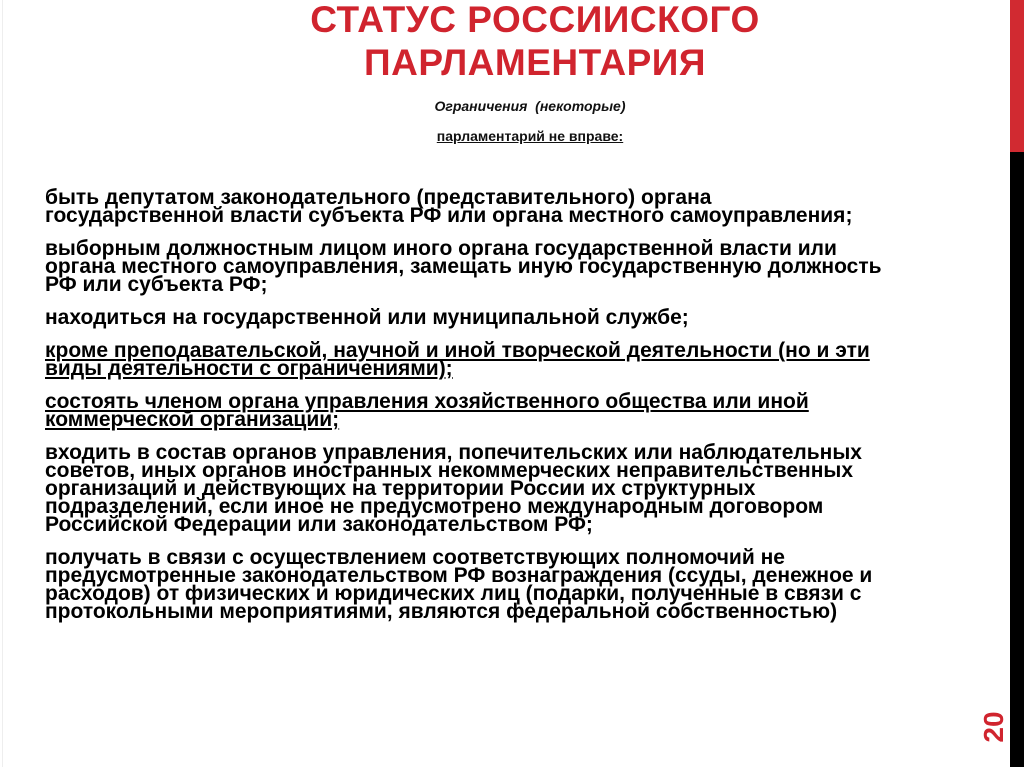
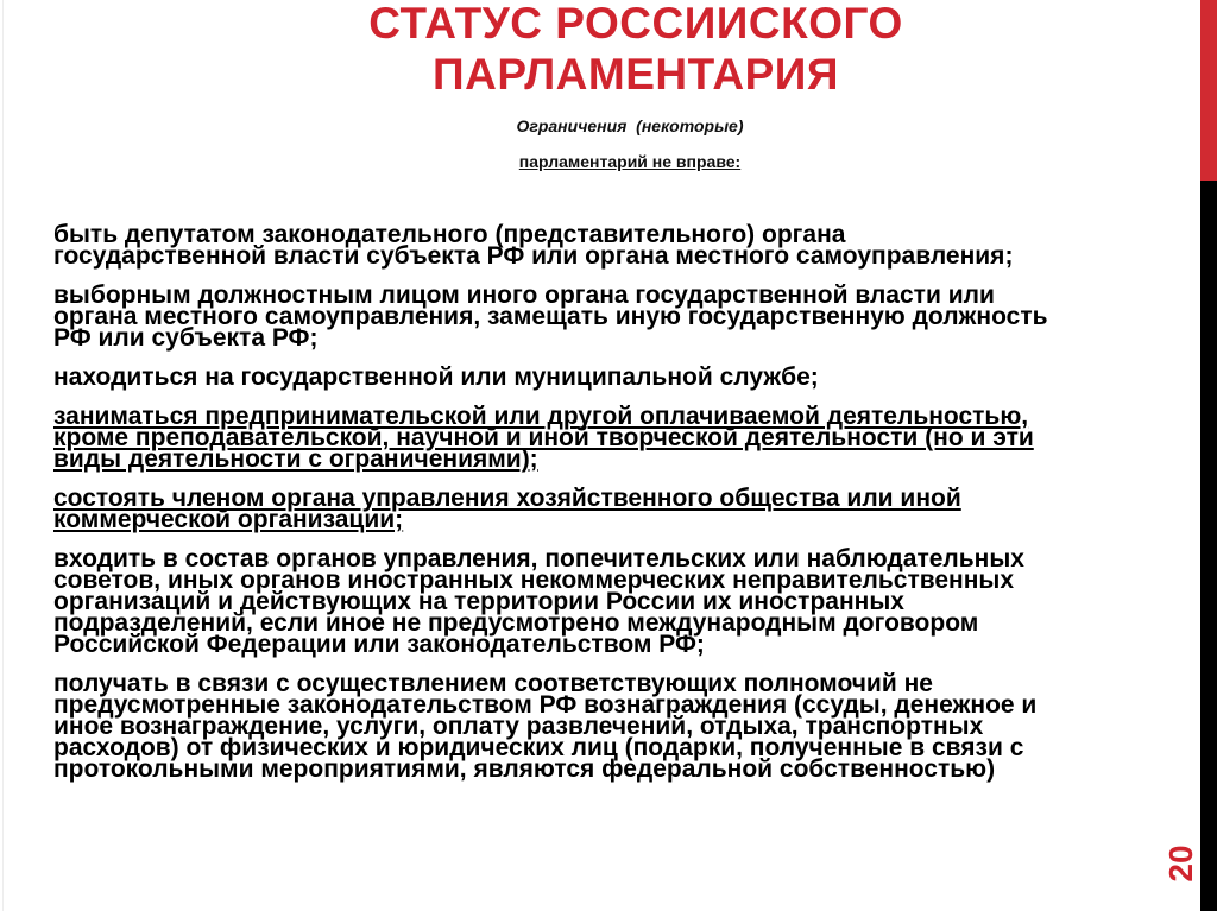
  СТАТУС РОССИИСКОГО
  ПАРЛАМЕНТАРИЯ
  Ограничения (некоторые)
  парламентарий не вправе:
  быть депутатом законодательного (представительного) органа
  государственной власти субъекта РФ или органа местного самоуправления;
  выборным должностным лицом иного органа государственной власти или
  органа местного самоуправления, замещать иную государственную должность
  РФ или субъекта РФ;
  находиться на государственной или муниципальной службе;
+ заниматься предпринимательской или другой оплачиваемой деятельностью,
  кроме преподавательской, научной и иной творческой деятельности (но и эти
  виды деятельности с ограничениями);
  состоять членом органа управления хозяйственного общества или иной
  коммерческой организации;
  входить в состав органов управления, попечительских или наблюдательных
  советов, иных органов иностранных некоммерческих неправительственных
- организаций и действующих на территории России их структурных
+ организаций и действующих на территории России их иностранных
  подразделений, если иное не предусмотрено международным договором
  Российской Федерации или законодательством РФ;
  получать в связи с осуществлением соответствующих полномочий не
  предусмотренные законодательством РФ вознаграждения (ссуды, денежное и
+ иное вознаграждение, услуги, оплату развлечений, отдыха, транспортных
  расходов) от физических и юридических лиц (подарки, полученные в связи с
  протокольными мероприятиями, являются федеральной собственностью)
